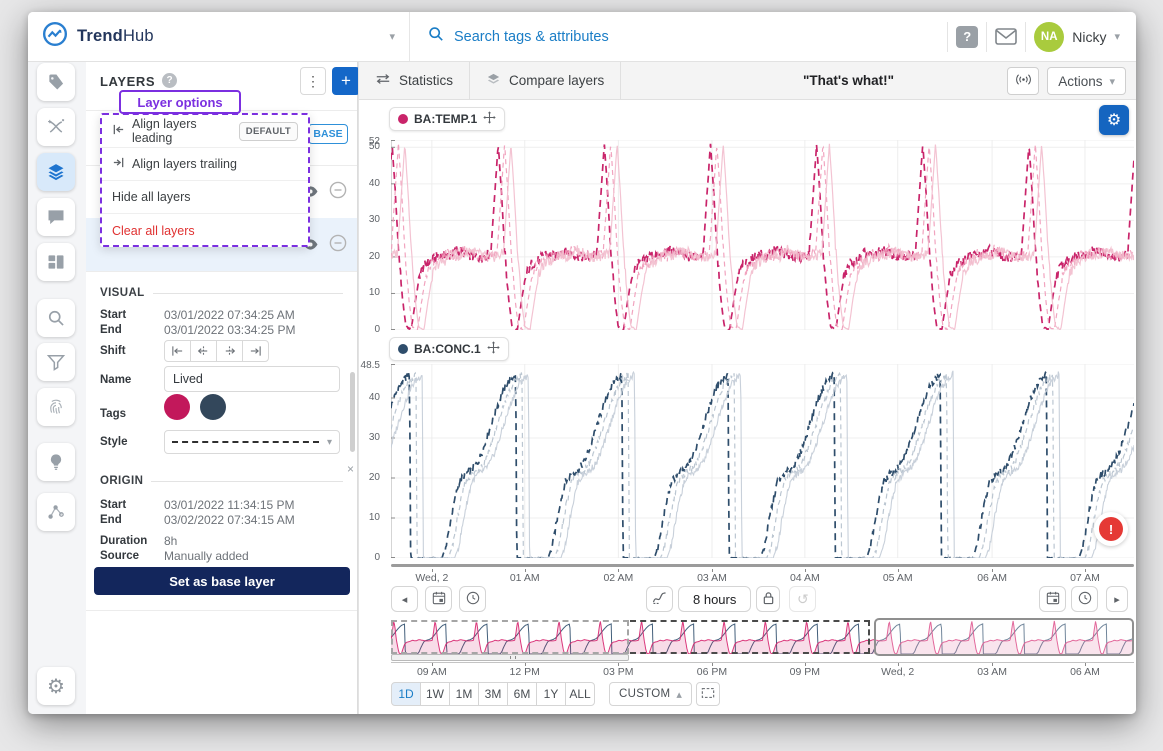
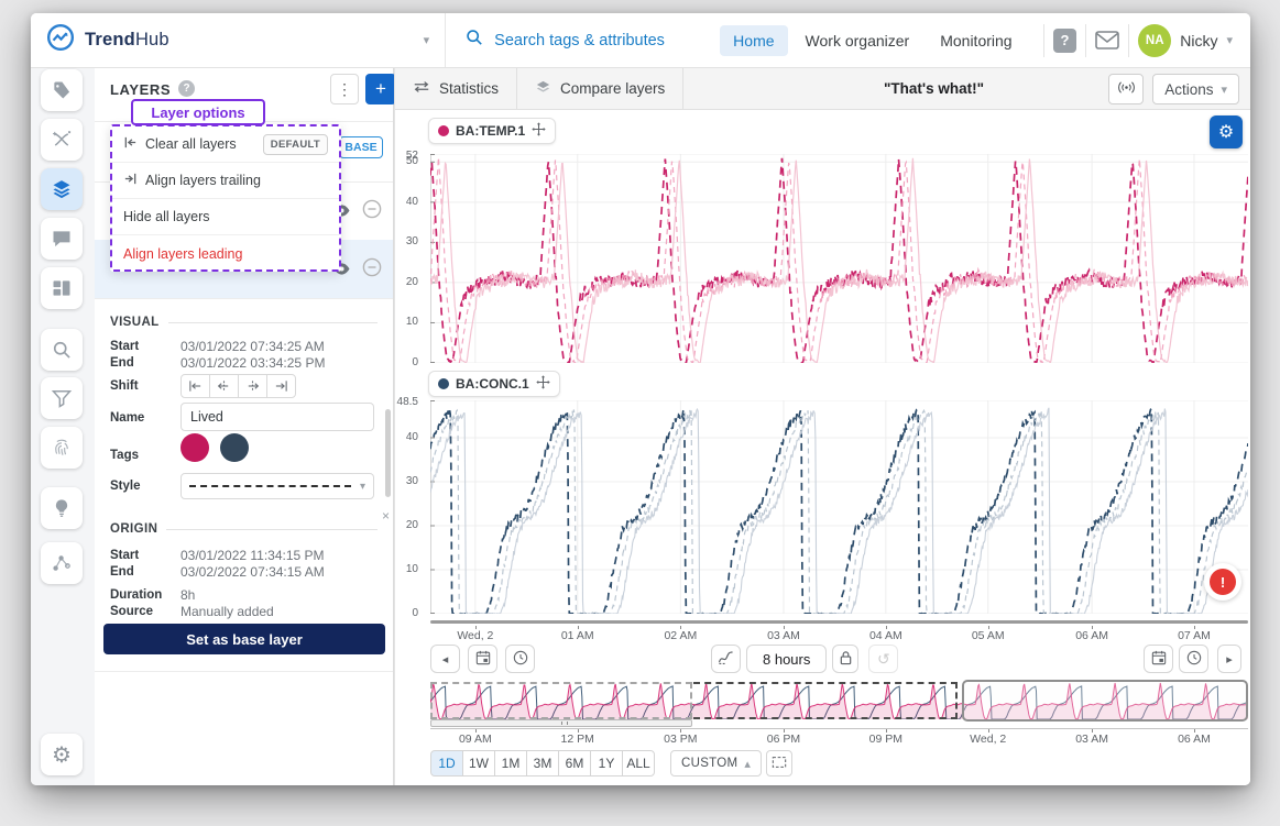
  TrendHub
  ▾
  Search tags & attributes
+ Home
+ Work organizer
+ Monitoring
  ?
  NA
  Nicky
  ▾
  ⚙
  LAYERS
  ?
  ⋮
  +
  BASE
  Layer options
- Align layers leading
+ Clear all layers
  DEFAULT
  Align layers trailing
  Hide all layers
- Clear all layers
+ Align layers leading
  VISUAL
  Start
  03/01/2022 07:34:25 AM
  End
  03/01/2022 03:34:25 PM
  Shift
  Name
  Lived
  Tags
  Style
  ▾
  ORIGIN
  Start
  03/01/2022 11:34:15 PM
  End
  03/02/2022 07:34:15 AM
  Duration
  8h
  Source
  Manually added
  Set as base layer
  ×
  Statistics
  Compare layers
  "That's what!"
  Actions
  ▾
  BA:TEMP.1
  ⚙
  52
  50
  40
  30
  20
  10
  0
  BA:CONC.1
  48.5
  40
  30
  20
  10
  0
  !
  Wed, 2
  01 AM
  02 AM
  03 AM
  04 AM
  05 AM
  06 AM
  07 AM
  ◂
  8 hours
  ↺
  ▸
  09 AM
  12 PM
  03 PM
  06 PM
  09 PM
  Wed, 2
  03 AM
  06 AM
  1D
  1W
  1M
  3M
  6M
  1Y
  ALL
  CUSTOM
  ▴
